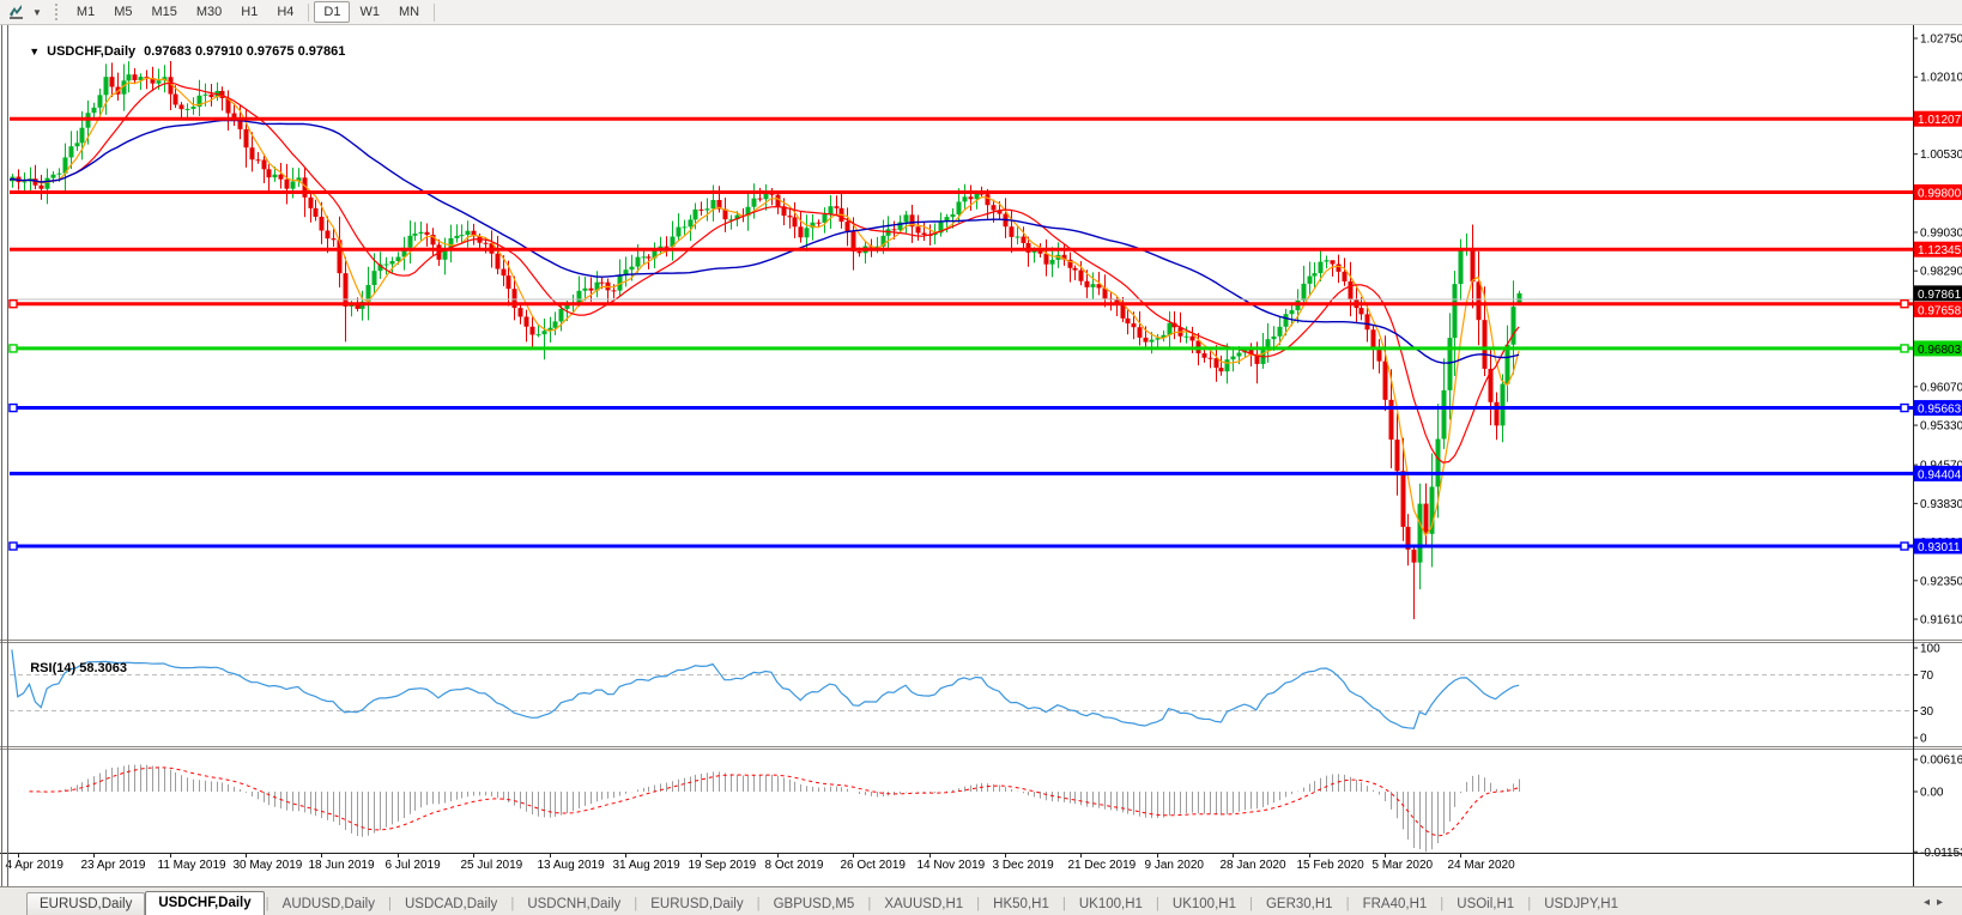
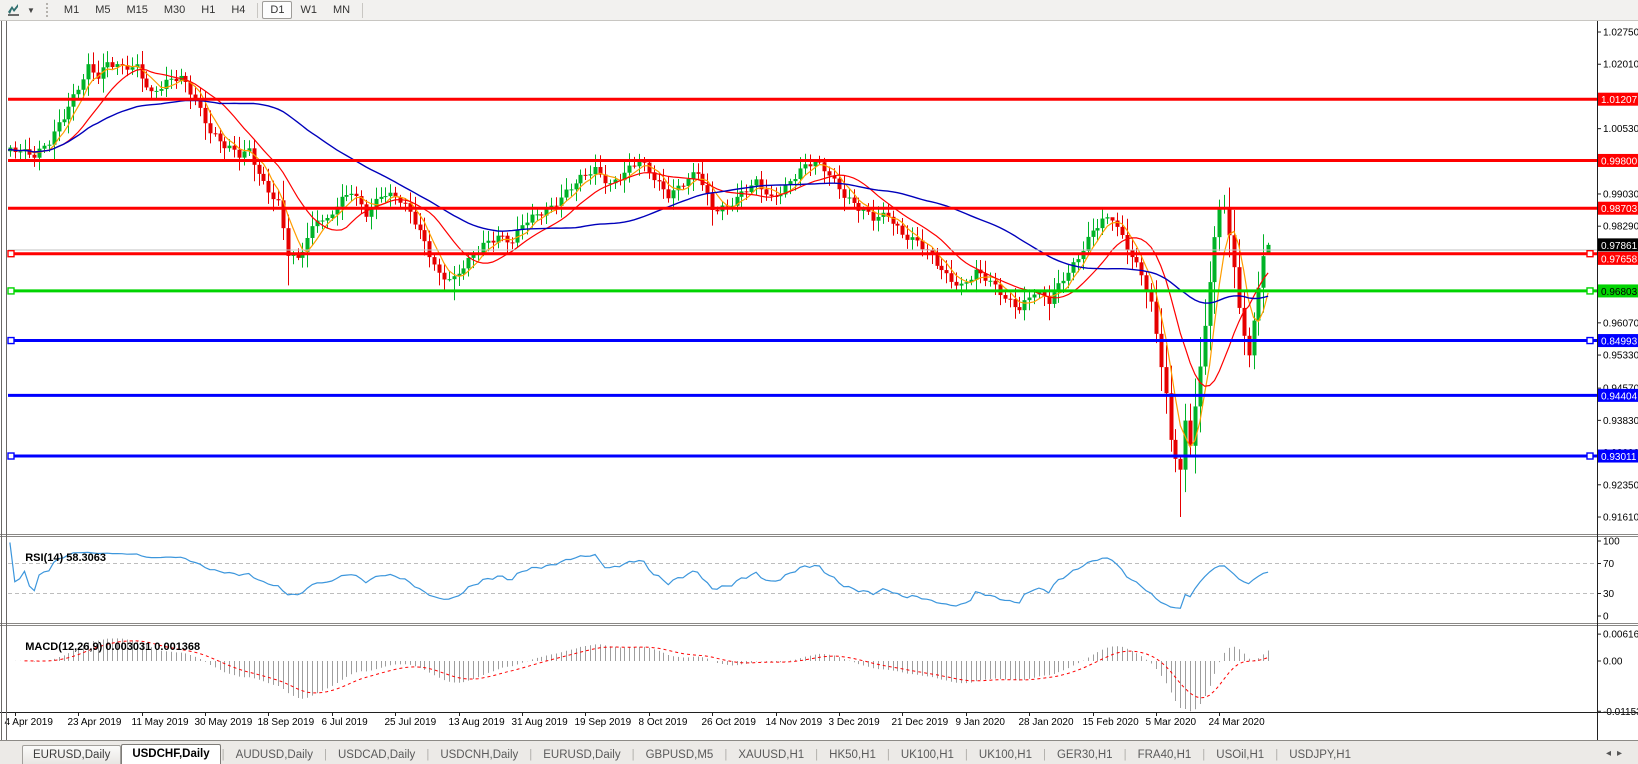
  1.02750
  1.02010
  1.00530
  0.99030
  0.98290
  0.96070
  0.95330
  0.93830
  0.92350
  0.91610
  100
  70
  30
  0
  0.00616
  0.00
  4 Apr 2019
  23 Apr 2019
  11 May 2019
  30 May 2019
- 18 Jun 2019
+ 18 Sep 2019
  6 Jul 2019
  25 Jul 2019
  13 Aug 2019
  31 Aug 2019
  19 Sep 2019
  8 Oct 2019
  26 Oct 2019
  14 Nov 2019
  3 Dec 2019
  21 Dec 2019
  9 Jan 2020
  28 Jan 2020
  15 Feb 2020
  5 Mar 2020
  24 Mar 2020
  1.01207
  0.99800
- 1.12345
+ 0.98703
  0.97861
  0.97658
  0.96803
- 0.95663
+ 0.84993
  0.94404
  0.93011
  ▼
  M1
  M5
  M15
  M30
  H1
  H4
  D1
  W1
  MN
- ▼ USDCHF,Daily 0.97683 0.97910 0.97675 0.97861
  RSI(14) 58.3063
+ MACD(12,26,9) 0.003031 0.001368
  EURUSD,Daily
  USDCHF,Daily
  |
  AUDUSD,Daily
  |
  USDCAD,Daily
  |
  USDCNH,Daily
  |
  EURUSD,Daily
  |
  GBPUSD,M5
  |
  XAUUSD,H1
  |
  HK50,H1
  |
  UK100,H1
  |
  UK100,H1
  |
  GER30,H1
  |
  FRA40,H1
  |
  USOil,H1
  |
  USDJPY,H1
  ◂▸
